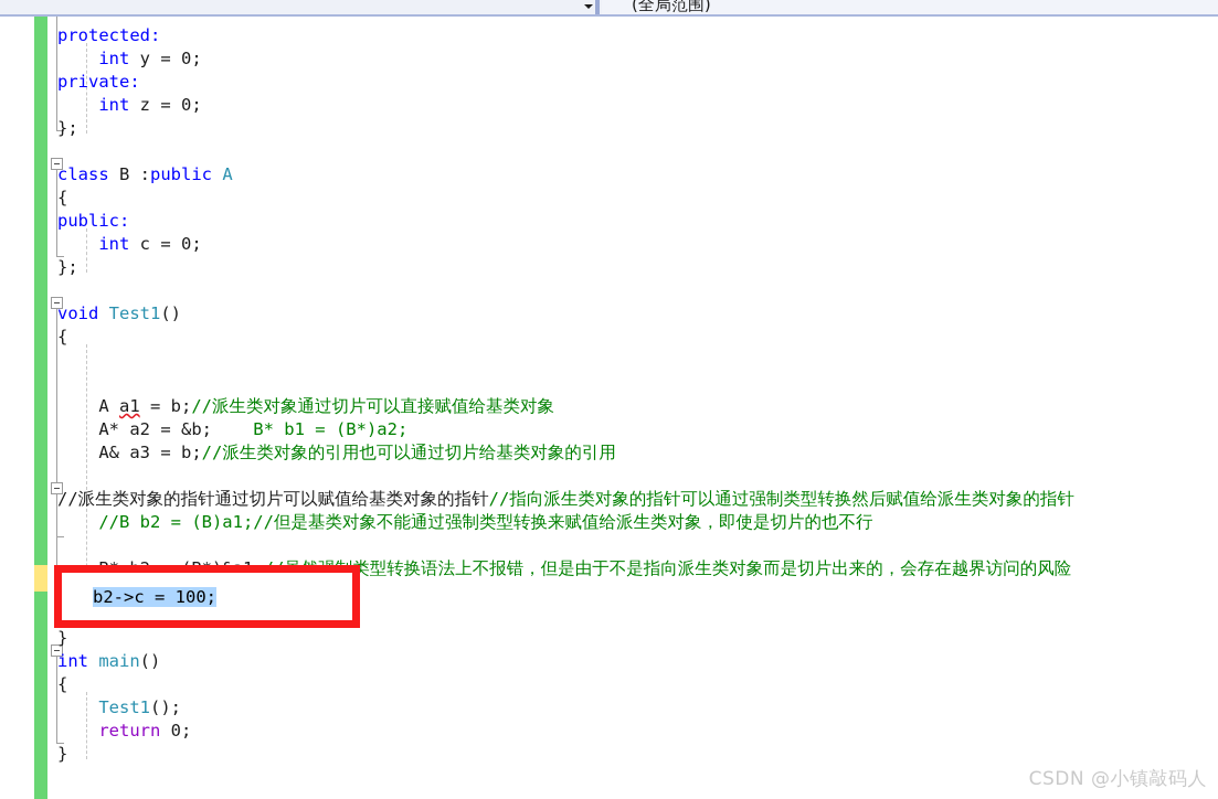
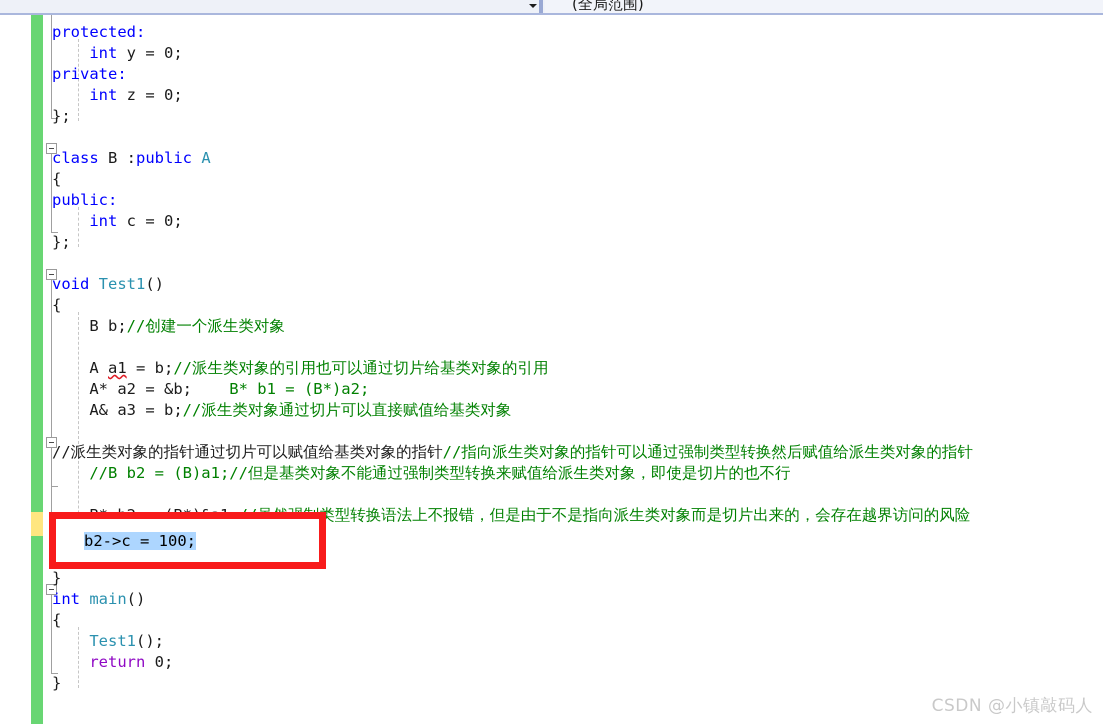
  (全局范围)
  protected:
  int y = 0;
  private:
  int z = 0;
  };
  class B :public A
  {
  public:
  int c = 0;
  };
  void Test1()
  {
+ B b;//创建一个派生类对象
- A a1 = b;//派生类对象通过切片可以直接赋值给基类对象
+ A a1 = b;//派生类对象的引用也可以通过切片给基类对象的引用
  A* a2 = &b; B* b1 = (B*)a2;
- A& a3 = b;//派生类对象的引用也可以通过切片给基类对象的引用
+ A& a3 = b;//派生类对象通过切片可以直接赋值给基类对象
  //派生类对象的指针通过切片可以赋值给基类对象的指针//指向派生类对象的指针可以通过强制类型转换然后赋值给派生类对象的指针
  //B b2 = (B)a1;//但是基类对象不能通过强制类型转换来赋值给派生类对象，即使是切片的也不行
  }
  int main()
  {
  Test1();
  return 0;
  }
  b2->c = 100;
  CSDN @小镇敲码人
